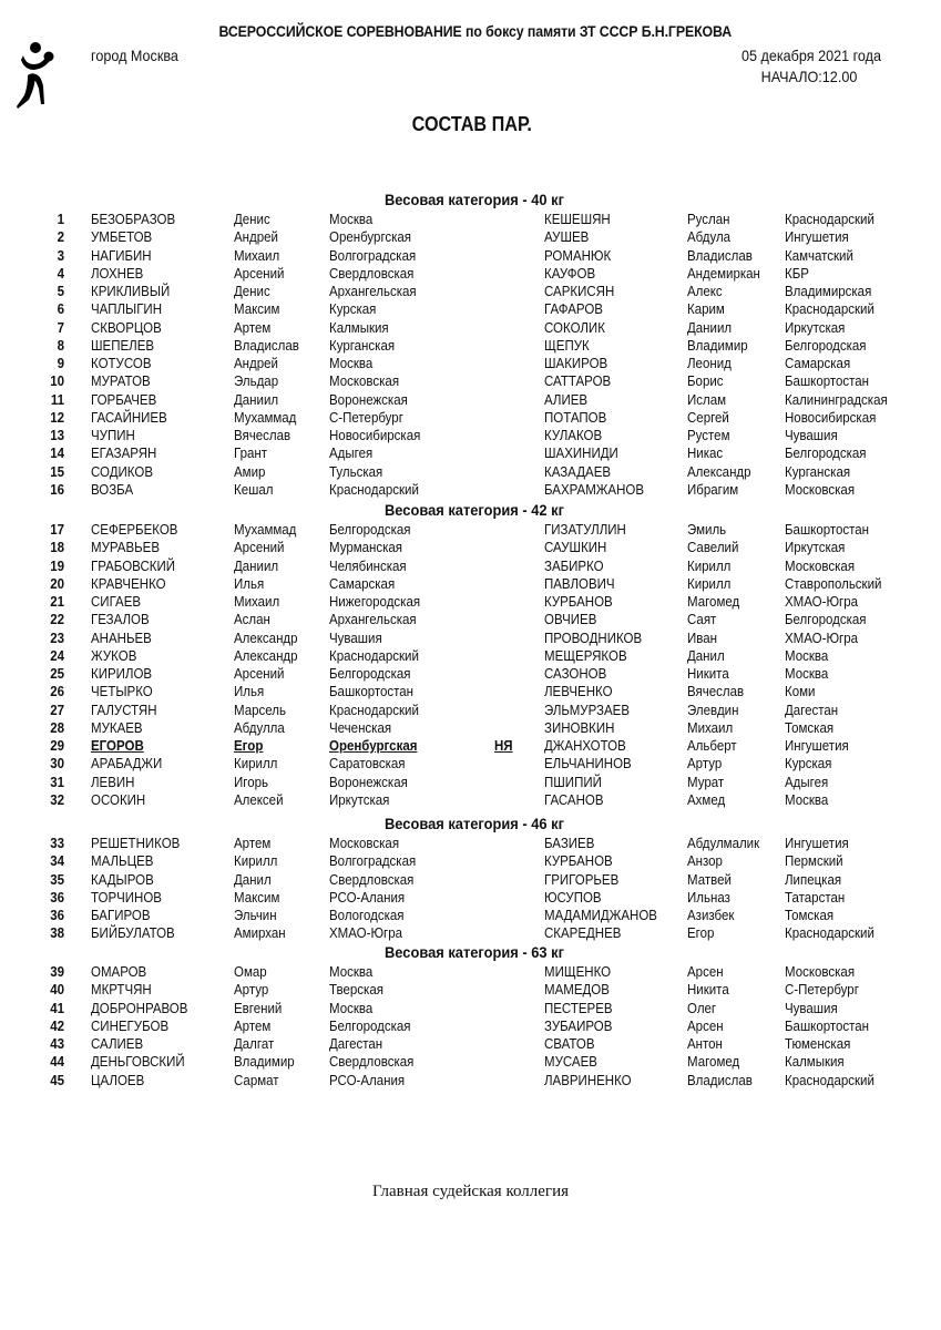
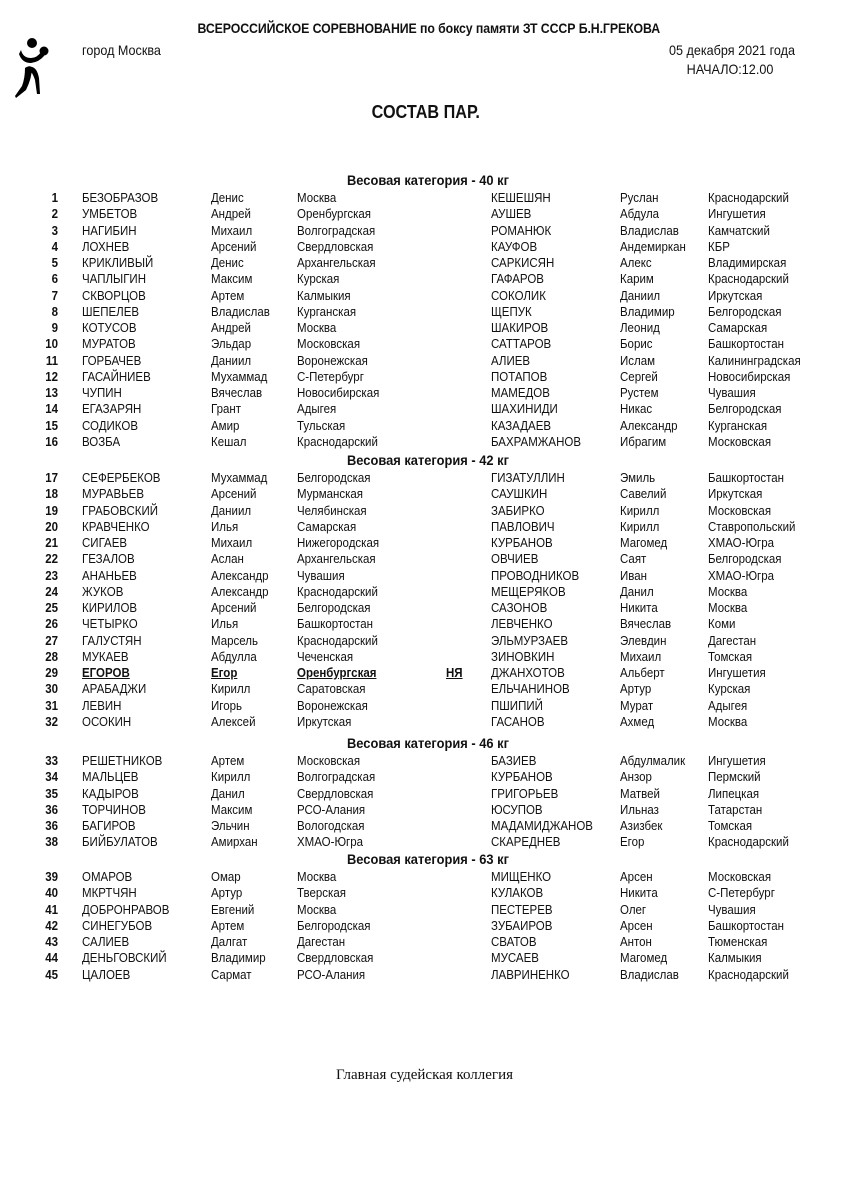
  ВСЕРОССИЙСКОЕ СОРЕВНОВАНИЕ по боксу памяти ЗТ СССР Б.Н.ГРЕКОВА
  город Москва
  05 декабря 2021 года
  НАЧАЛО:12.00
  СОСТАВ ПАР.
  Весовая категория - 40 кг
  1
  БЕЗОБРАЗОВ
  Денис
  Москва
  КЕШЕШЯН
  Руслан
  Краснодарский
  2
  УМБЕТОВ
  Андрей
  Оренбургская
  АУШЕВ
  Абдула
  Ингушетия
  3
  НАГИБИН
  Михаил
  Волгоградская
  РОМАНЮК
  Владислав
  Камчатский
  4
  ЛОХНЕВ
  Арсений
  Свердловская
  КАУФОВ
  Андемиркан
  КБР
  5
  КРИКЛИВЫЙ
  Денис
  Архангельская
  САРКИСЯН
  Алекс
  Владимирская
  6
  ЧАПЛЫГИН
  Максим
  Курская
  ГАФАРОВ
  Карим
  Краснодарский
  7
  СКВОРЦОВ
  Артем
  Калмыкия
  СОКОЛИК
  Даниил
  Иркутская
  8
  ШЕПЕЛЕВ
  Владислав
  Курганская
  ЩЕПУК
  Владимир
  Белгородская
  9
  КОТУСОВ
  Андрей
  Москва
  ШАКИРОВ
  Леонид
  Самарская
  10
  МУРАТОВ
  Эльдар
  Московская
  САТТАРОВ
  Борис
  Башкортостан
  11
  ГОРБАЧЕВ
  Даниил
  Воронежская
  АЛИЕВ
  Ислам
  Калининградская
  12
  ГАСАЙНИЕВ
  Мухаммад
  С-Петербург
  ПОТАПОВ
  Сергей
  Новосибирская
  13
  ЧУПИН
  Вячеслав
  Новосибирская
- КУЛАКОВ
+ МАМЕДОВ
  Рустем
  Чувашия
  14
  ЕГАЗАРЯН
  Грант
  Адыгея
  ШАХИНИДИ
  Никас
  Белгородская
  15
  СОДИКОВ
  Амир
  Тульская
  КАЗАДАЕВ
  Александр
  Курганская
  16
  ВОЗБА
  Кешал
  Краснодарский
  БАХРАМЖАНОВ
  Ибрагим
  Московская
  Весовая категория - 42 кг
  17
  СЕФЕРБЕКОВ
  Мухаммад
  Белгородская
  ГИЗАТУЛЛИН
  Эмиль
  Башкортостан
  18
  МУРАВЬЕВ
  Арсений
  Мурманская
  САУШКИН
  Савелий
  Иркутская
  19
  ГРАБОВСКИЙ
  Даниил
  Челябинская
  ЗАБИРКО
  Кирилл
  Московская
  20
  КРАВЧЕНКО
  Илья
  Самарская
  ПАВЛОВИЧ
  Кирилл
  Ставропольский
  21
  СИГАЕВ
  Михаил
  Нижегородская
  КУРБАНОВ
  Магомед
  ХМАО-Югра
  22
  ГЕЗАЛОВ
  Аслан
  Архангельская
  ОВЧИЕВ
  Саят
  Белгородская
  23
  АНАНЬЕВ
  Александр
  Чувашия
  ПРОВОДНИКОВ
  Иван
  ХМАО-Югра
  24
  ЖУКОВ
  Александр
  Краснодарский
  МЕЩЕРЯКОВ
  Данил
  Москва
  25
  КИРИЛОВ
  Арсений
  Белгородская
  САЗОНОВ
  Никита
  Москва
  26
  ЧЕТЫРКО
  Илья
  Башкортостан
  ЛЕВЧЕНКО
  Вячеслав
  Коми
  27
  ГАЛУСТЯН
  Марсель
  Краснодарский
  ЭЛЬМУРЗАЕВ
  Элевдин
  Дагестан
  28
  МУКАЕВ
  Абдулла
  Чеченская
  ЗИНОВКИН
  Михаил
  Томская
  29
  ЕГОРОВ
  Егор
  Оренбургская
  НЯ
  ДЖАНХОТОВ
  Альберт
  Ингушетия
  30
  АРАБАДЖИ
  Кирилл
  Саратовская
  ЕЛЬЧАНИНОВ
  Артур
  Курская
  31
  ЛЕВИН
  Игорь
  Воронежская
  ПШИПИЙ
  Мурат
  Адыгея
  32
  ОСОКИН
  Алексей
  Иркутская
  ГАСАНОВ
  Ахмед
  Москва
  Весовая категория - 46 кг
  33
  РЕШЕТНИКОВ
  Артем
  Московская
  БАЗИЕВ
  Абдулмалик
  Ингушетия
  34
  МАЛЬЦЕВ
  Кирилл
  Волгоградская
  КУРБАНОВ
  Анзор
  Пермский
  35
  КАДЫРОВ
  Данил
  Свердловская
  ГРИГОРЬЕВ
  Матвей
  Липецкая
  36
  ТОРЧИНОВ
  Максим
  РСО-Алания
  ЮСУПОВ
  Ильназ
  Татарстан
  36
  БАГИРОВ
  Эльчин
  Вологодская
  МАДАМИДЖАНОВ
  Азизбек
  Томская
  38
  БИЙБУЛАТОВ
  Амирхан
  ХМАО-Югра
  СКАРЕДНЕВ
  Егор
  Краснодарский
  Весовая категория - 63 кг
  39
  ОМАРОВ
  Омар
  Москва
  МИЩЕНКО
  Арсен
  Московская
  40
  МКРТЧЯН
  Артур
  Тверская
- МАМЕДОВ
+ КУЛАКОВ
  Никита
  С-Петербург
  41
  ДОБРОНРАВОВ
  Евгений
  Москва
  ПЕСТЕРЕВ
  Олег
  Чувашия
  42
  СИНЕГУБОВ
  Артем
  Белгородская
  ЗУБАИРОВ
  Арсен
  Башкортостан
  43
  САЛИЕВ
  Далгат
  Дагестан
  СВАТОВ
  Антон
  Тюменская
  44
  ДЕНЬГОВСКИЙ
  Владимир
  Свердловская
  МУСАЕВ
  Магомед
  Калмыкия
  45
  ЦАЛОЕВ
  Сармат
  РСО-Алания
  ЛАВРИНЕНКО
  Владислав
  Краснодарский
  Главная судейская коллегия
